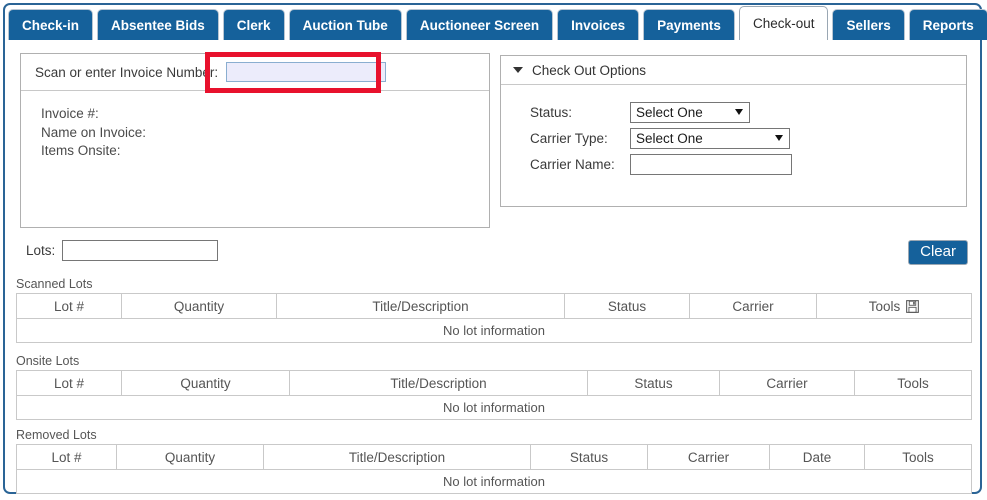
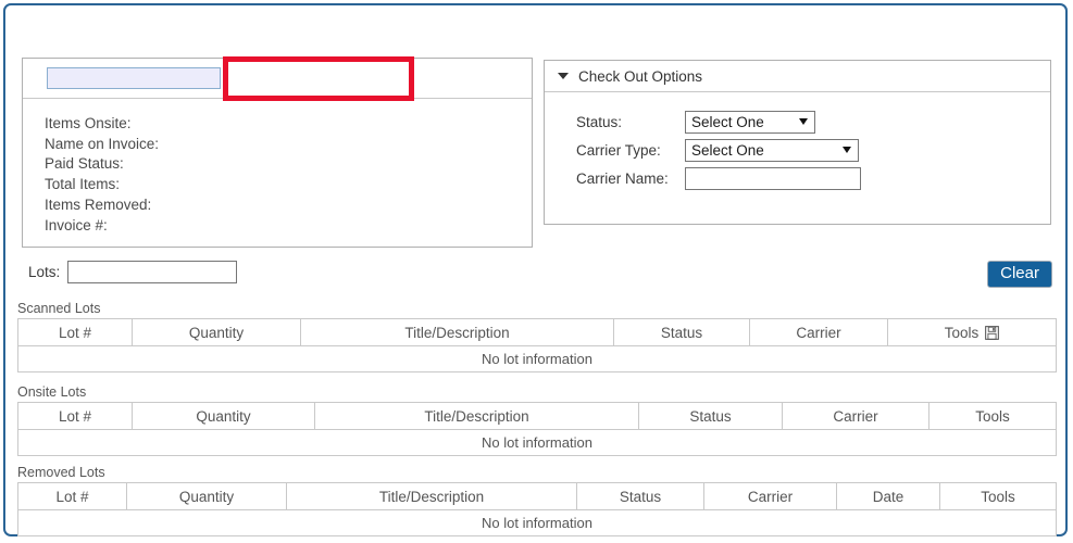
- Check-in
- Absentee Bids
- Clerk
- Auction Tube
- Auctioneer Screen
- Invoices
- Payments
- Check-out
- Sellers
- Reports
- Scan or enter Invoice Number:
- Invoice #:
+ Items Onsite:
  Name on Invoice:
+ Paid Status:
+ Total Items:
+ Items Removed:
- Items Onsite:
+ Invoice #:
  Check Out Options
  Status:
  Select One
  Carrier Type:
  Select One
  Carrier Name:
  Lots:
  Clear
  Scanned Lots
  Lot #	Quantity	Title/Description	Status	Carrier	Tools
  No lot information
  Onsite Lots
  Lot #	Quantity	Title/Description	Status	Carrier	Tools
  No lot information
  Removed Lots
  Lot #	Quantity	Title/Description	Status	Carrier	Date	Tools
  No lot information
